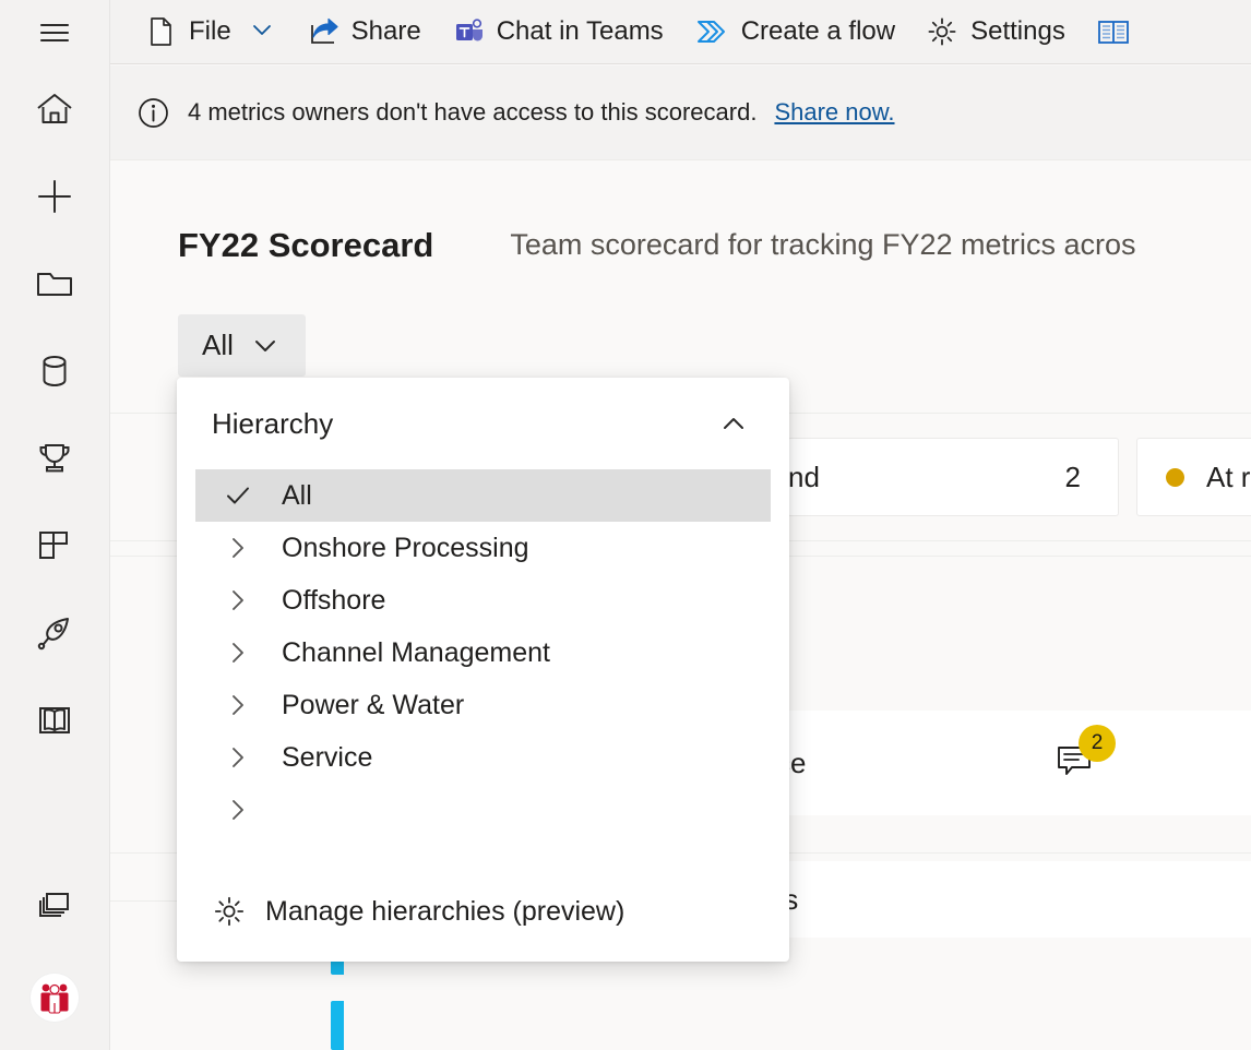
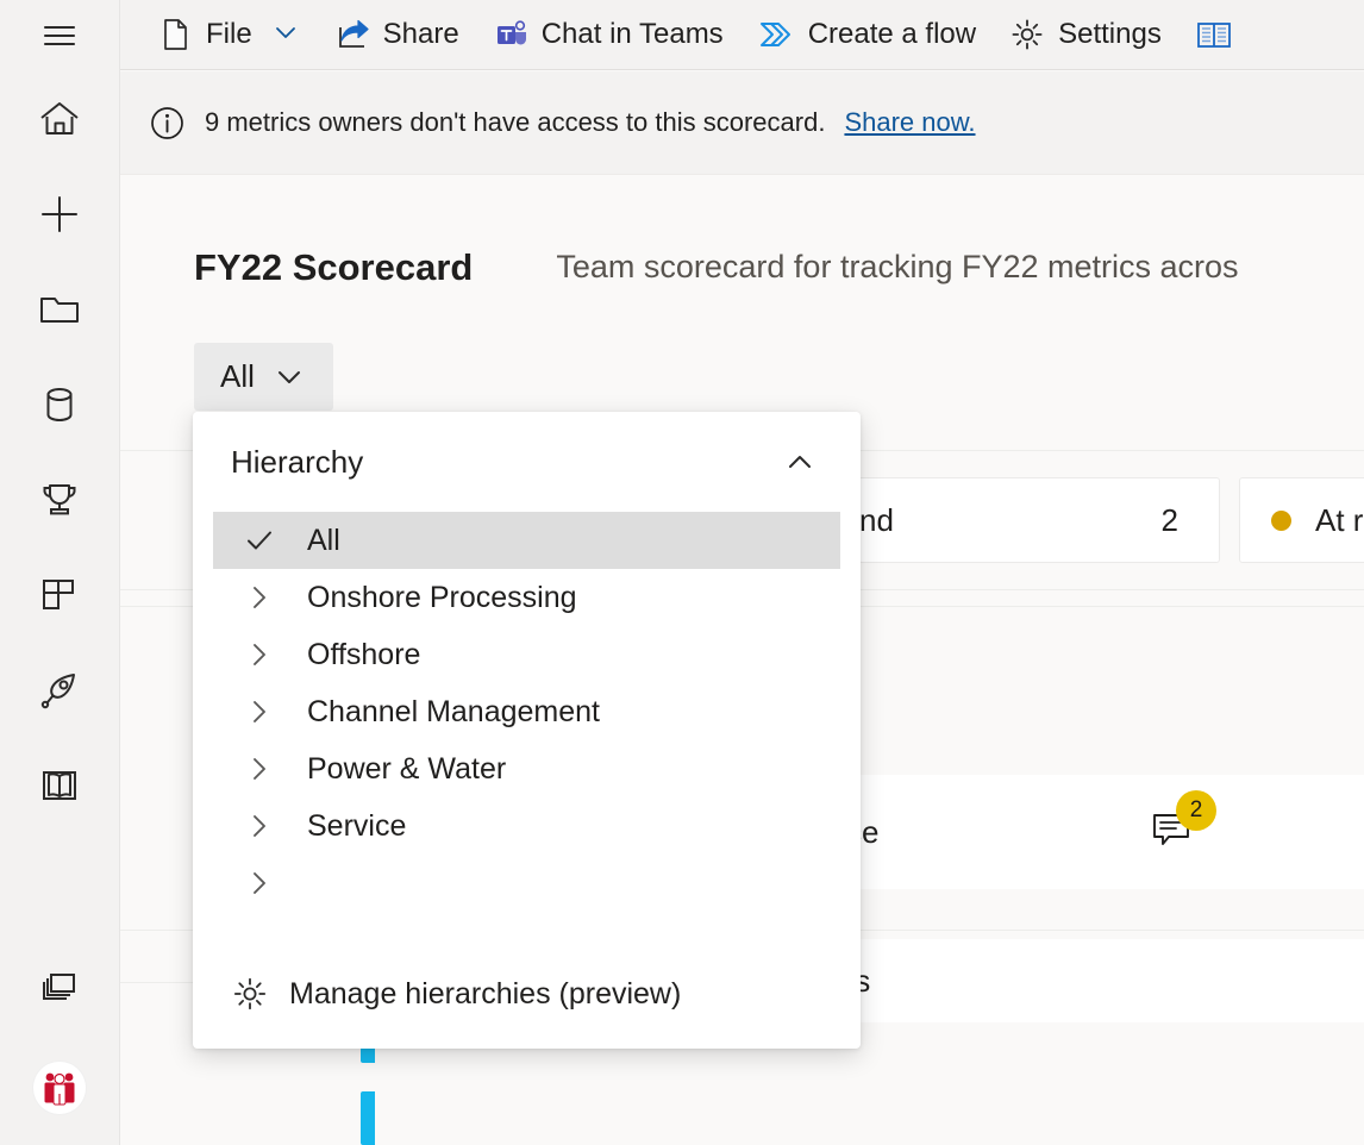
  File
  Share
  Chat in Teams
  Create a flow
  Settings
- 4 metrics owners don't have access to this scorecard.
+ 9 metrics owners don't have access to this scorecard.
  Share now.
  FY22 Scorecard
  Team scorecard for tracking FY22 metrics acros
  nd
  2
  At r
  2
  All
  Hierarchy
  All
  Onshore Processing
  Offshore
  Channel Management
  Power & Water
  Service
  Manage hierarchies (preview)
